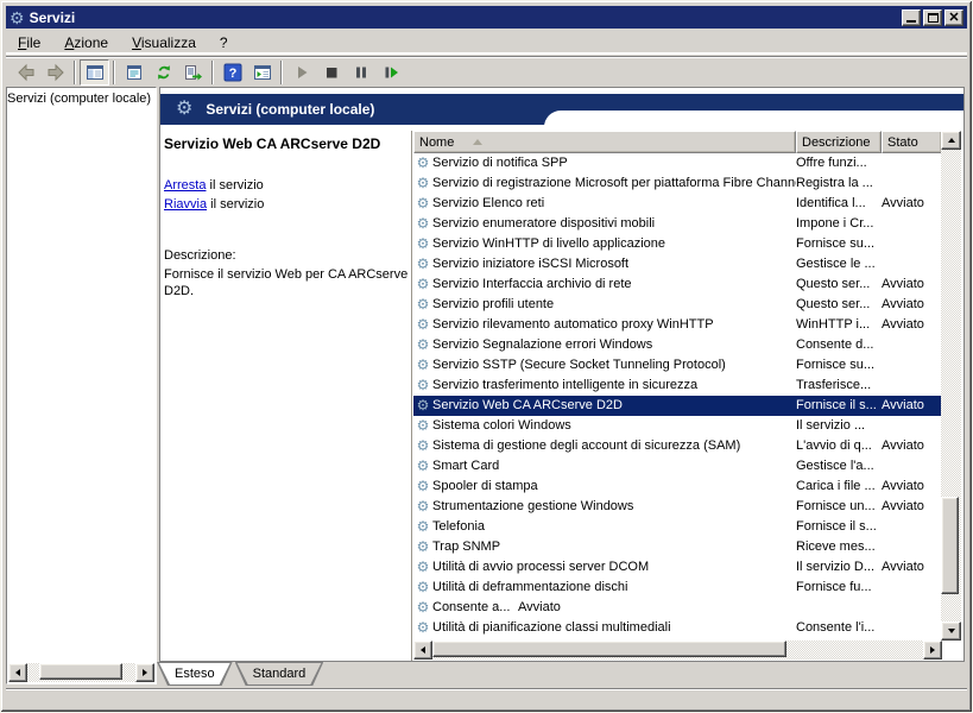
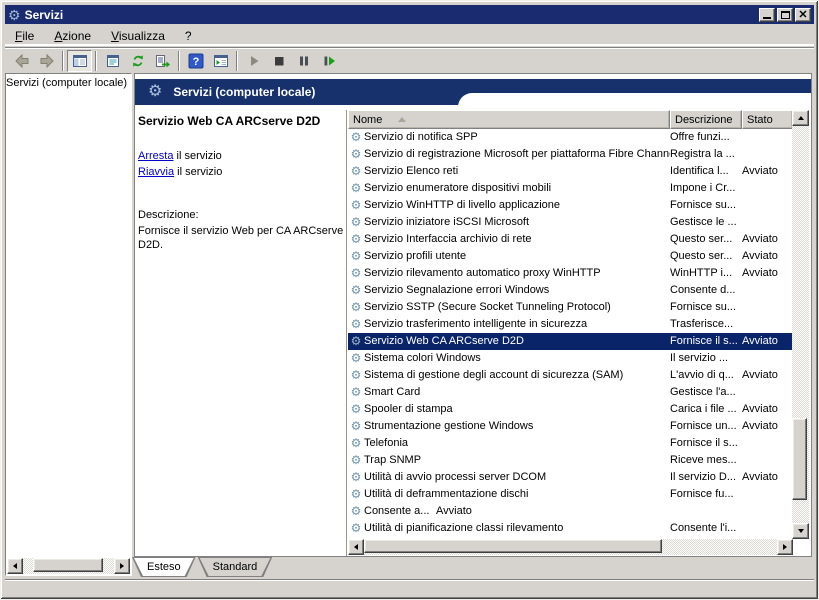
  ⚙
  Servizi
  ✕
  File
  Azione
  Visualizza
  ?
  ?
  Servizi (computer locale)
  ⚙
  Servizi (computer locale)
  Servizio Web CA ARCserve D2D
  Arresta il servizio
  Riavvia il servizio
  Descrizione:
  Fornisce il servizio Web per CA ARCserve D2D.
  Nome
  Descrizione
  Stato
  ⚙
  Servizio di notifica SPP
  Offre funzi...
  ⚙
  Servizio di registrazione Microsoft per piattaforma Fibre Chann
  Registra la ...
  ⚙
  Servizio Elenco reti
  Identifica l...
  Avviato
  ⚙
  Servizio enumeratore dispositivi mobili
  Impone i Cr...
  ⚙
  Servizio WinHTTP di livello applicazione
  Fornisce su...
  ⚙
  Servizio iniziatore iSCSI Microsoft
  Gestisce le ...
  ⚙
  Servizio Interfaccia archivio di rete
  Questo ser...
  Avviato
  ⚙
  Servizio profili utente
  Questo ser...
  Avviato
  ⚙
  Servizio rilevamento automatico proxy WinHTTP
  WinHTTP i...
  Avviato
  ⚙
  Servizio Segnalazione errori Windows
  Consente d...
  ⚙
  Servizio SSTP (Secure Socket Tunneling Protocol)
  Fornisce su...
  ⚙
  Servizio trasferimento intelligente in sicurezza
  Trasferisce...
  ⚙
  Servizio Web CA ARCserve D2D
  Fornisce il s...
  Avviato
  ⚙
  Sistema colori Windows
  Il servizio ...
  ⚙
  Sistema di gestione degli account di sicurezza (SAM)
  L'avvio di q...
  Avviato
  ⚙
  Smart Card
  Gestisce l'a...
  ⚙
  Spooler di stampa
  Carica i file ...
  Avviato
  ⚙
  Strumentazione gestione Windows
  Fornisce un...
  Avviato
  ⚙
  Telefonia
  Fornisce il s...
  ⚙
  Trap SNMP
  Riceve mes...
  ⚙
  Utilità di avvio processi server DCOM
  Il servizio D...
  Avviato
  ⚙
  Utilità di deframmentazione dischi
  Fornisce fu...
  ⚙
  Consente a...
  Avviato
  ⚙
- Utilità di pianificazione classi multimediali
+ Utilità di pianificazione classi rilevamento
  Consente l'i...
  Esteso
  Standard
